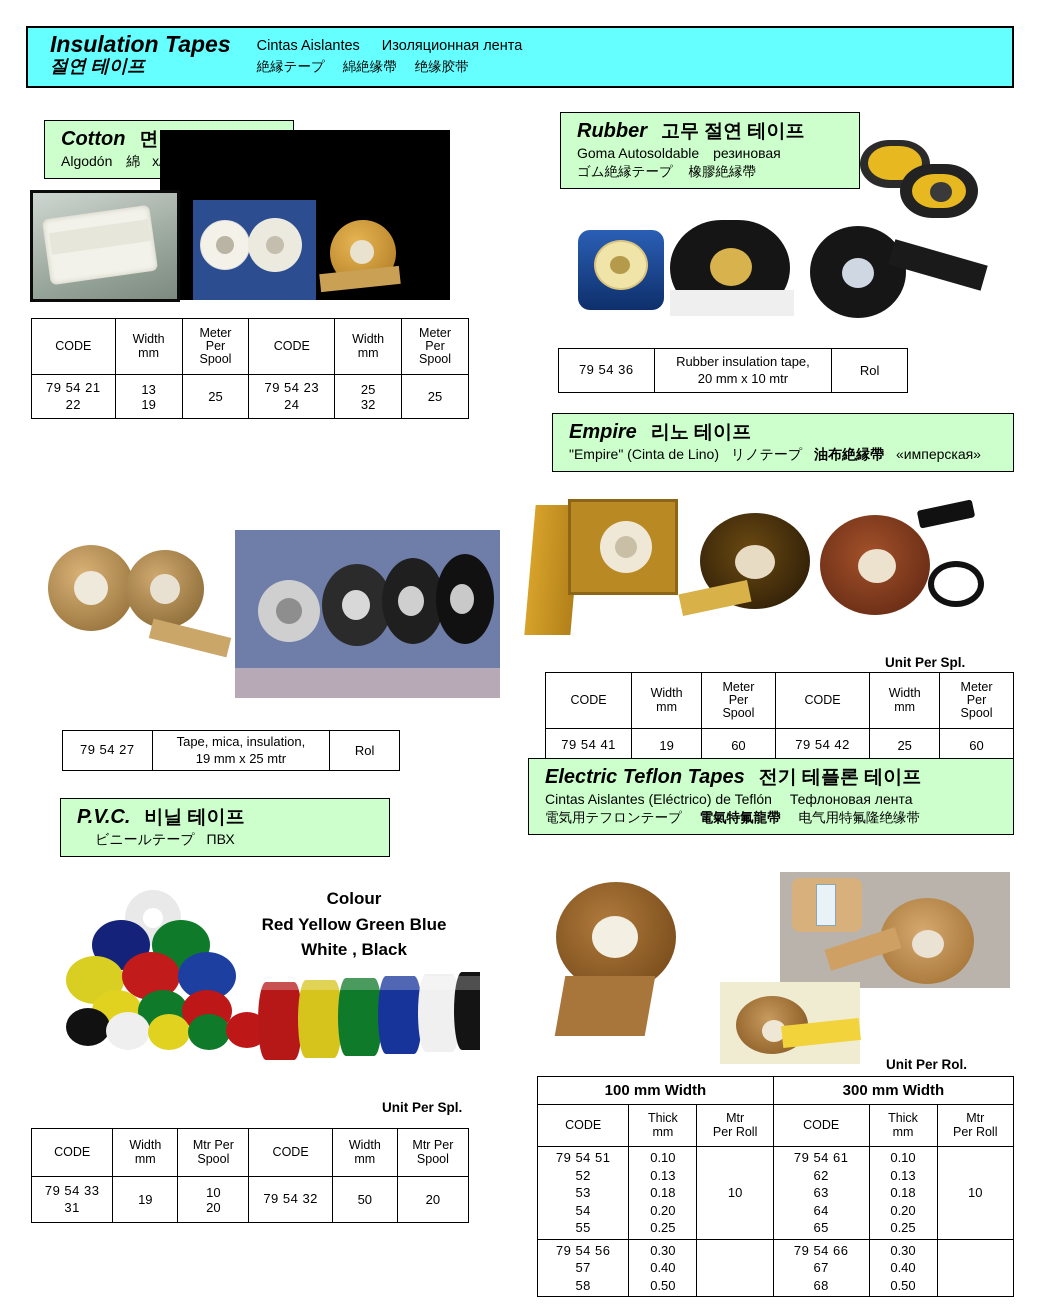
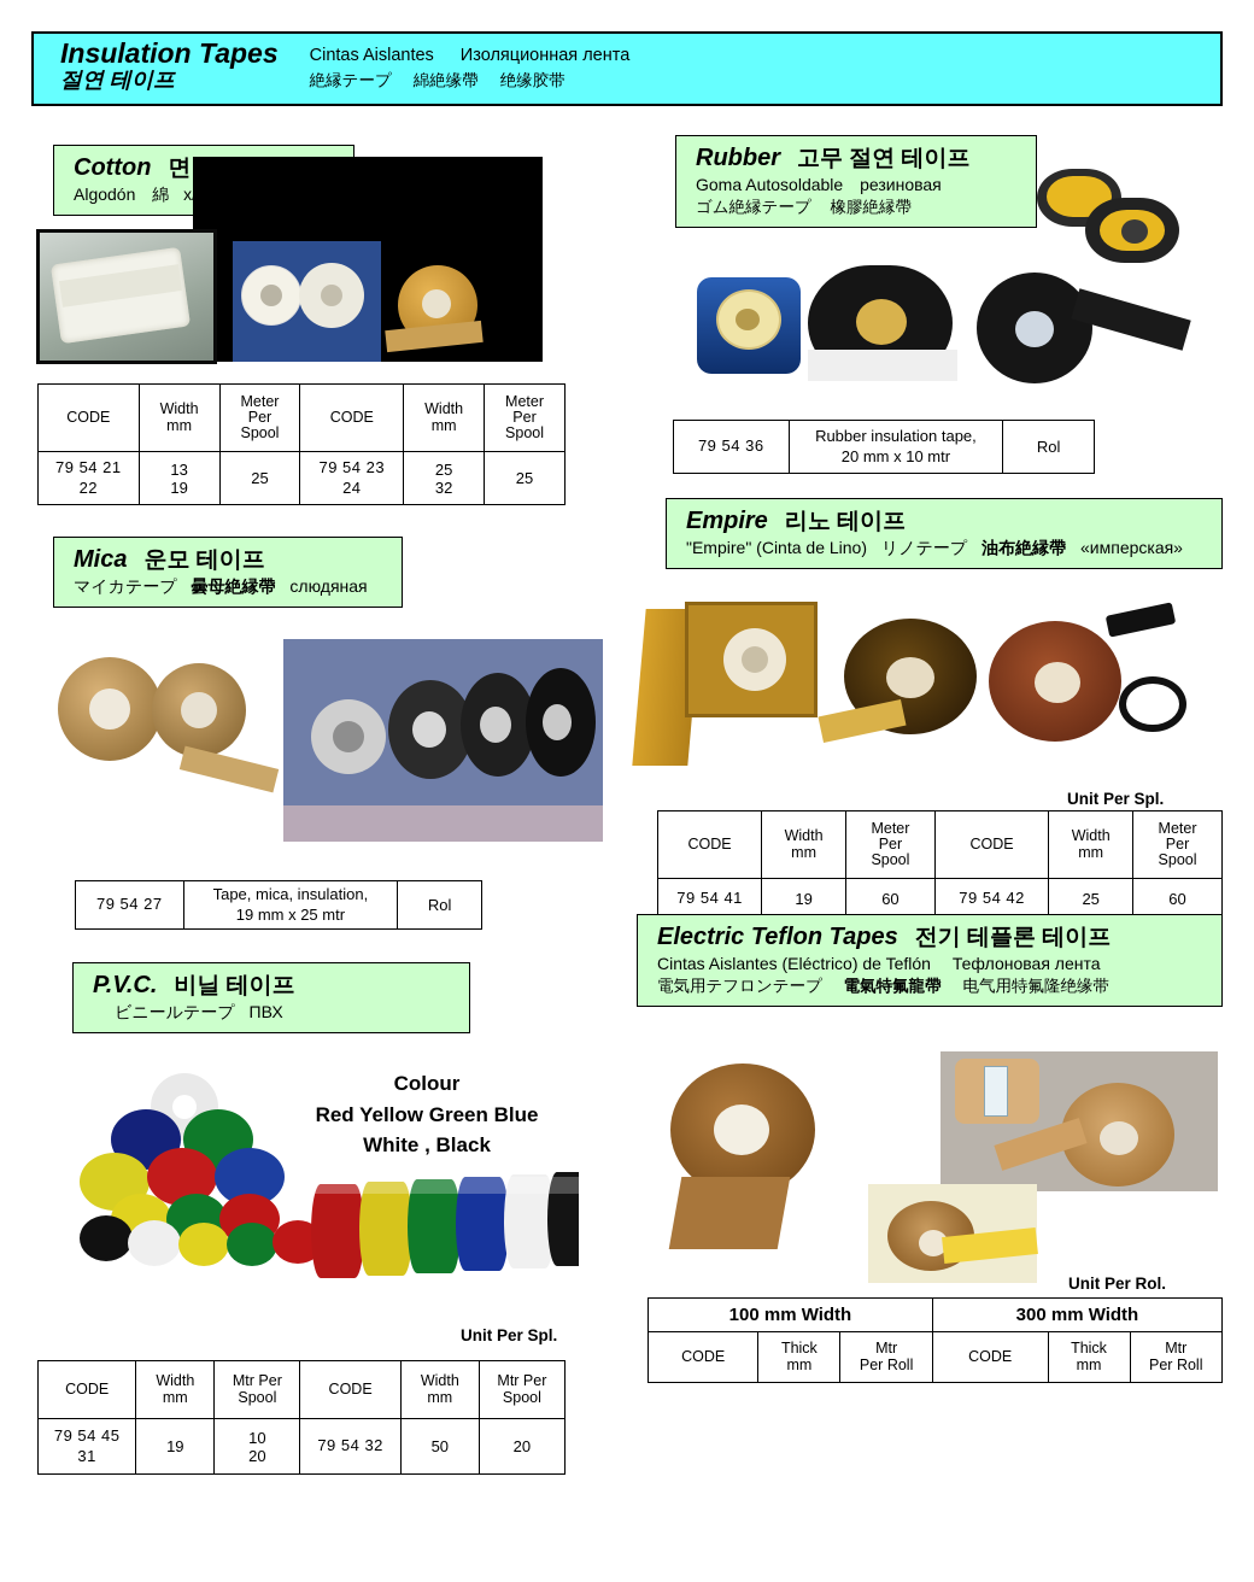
  Insulation Tapes
  절연 테이프
  Cintas Aislantes Изоляционная лента
  絶縁テープ 綿絶缘帶 绝缘胶带
  Cotton 면
  Unit Per Spl.
  CODE	Widthmm	MeterPerSpool	CODE	Widthmm	MeterPerSpool
  79 54 21 22	13 19	25	79 54 23 24	25 32	25
+ Mica 운모 테이프
+ マイカテープ 曇母絶縁帶 слюдяная
  79 54 27	Tape, mica, insulation, 19 mm x 25 mtr	Rol
  P.V.C. 비닐 테이프
  ビニールテープ ПВХ
  Colour
  Red Yellow Green Blue
  White , Black
  Unit Per Spl.
  CODE	Widthmm	Mtr PerSpool	CODE	Widthmm	Mtr PerSpool
- 79 54 33 31	19	10 20	79 54 32	50	20
+ 79 54 45 31	19	10 20	79 54 32	50	20
  Rubber 고무 절연 테이프
  Goma Autosoldable резиновая
  ゴム絶縁テープ 橡膠絶縁帶
  79 54 36	Rubber insulation tape, 20 mm x 10 mtr	Rol
  Empire 리노 테이프
  "Empire" (Cinta de Lino) リノテープ 油布絶縁帶 «имперская»
  Unit Per Spl.
  CODE	Widthmm	MeterPerSpool	CODE	Widthmm	MeterPerSpool
  79 54 41	19	60	79 54 42	25	60
  Electric Teflon Tapes 전기 테플론 테이프
  Cintas Aislantes (Eléctrico) de Teflón Тефлоновая лента
  電気用テフロンテープ 電氣特氟龍帶 电气用特氟隆绝缘带
  Unit Per Rol.
  100 mm Width	300 mm Width
  CODE	Thickmm	MtrPer Roll	CODE	Thickmm	MtrPer Roll
- 79 54 51 52 53 54 55	0.10 0.13 0.18 0.20 0.25	10	79 54 61 62 63 64 65	0.10 0.13 0.18 0.20 0.25	10
- 79 54 56 57 58	0.30 0.40 0.50		79 54 66 67 68	0.30 0.40 0.50
